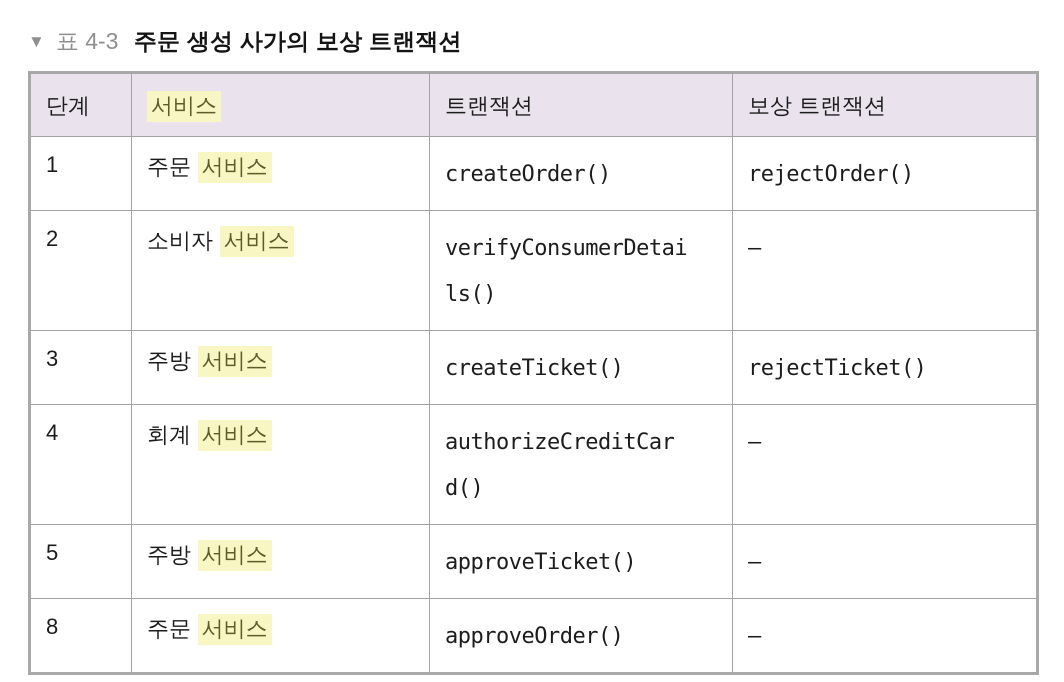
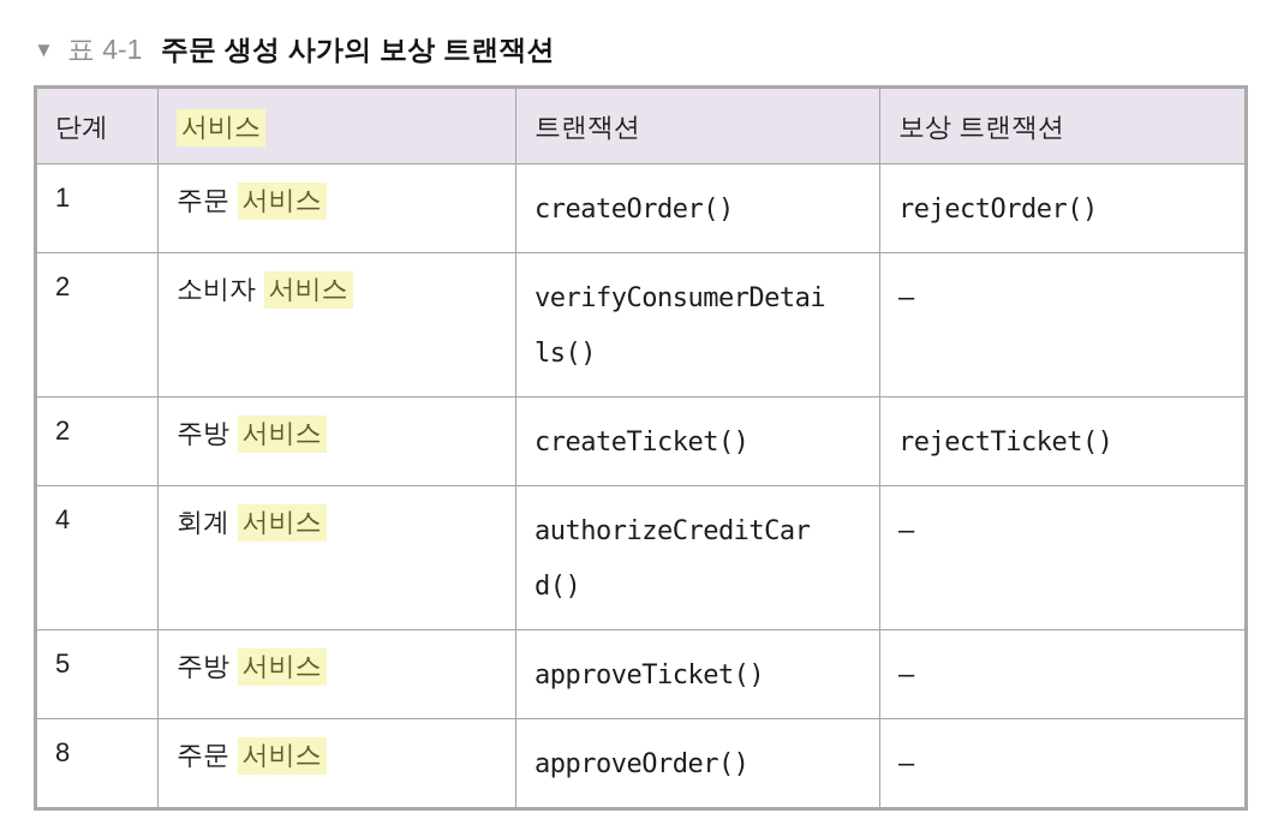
- ▼ 표 4-3 주문 생성 사가의 보상 트랜잭션
+ ▼ 표 4-1 주문 생성 사가의 보상 트랜잭션
  단계	서비스	트랜잭션	보상 트랜잭션
  1	주문 서비스	createOrder()	rejectOrder()
  2	소비자 서비스	verifyConsumerDetai ls()	–
- 3	주방 서비스	createTicket()	rejectTicket()
+ 2	주방 서비스	createTicket()	rejectTicket()
  4	회계 서비스	authorizeCreditCar d()	–
  5	주방 서비스	approveTicket()	–
  8	주문 서비스	approveOrder()	–
